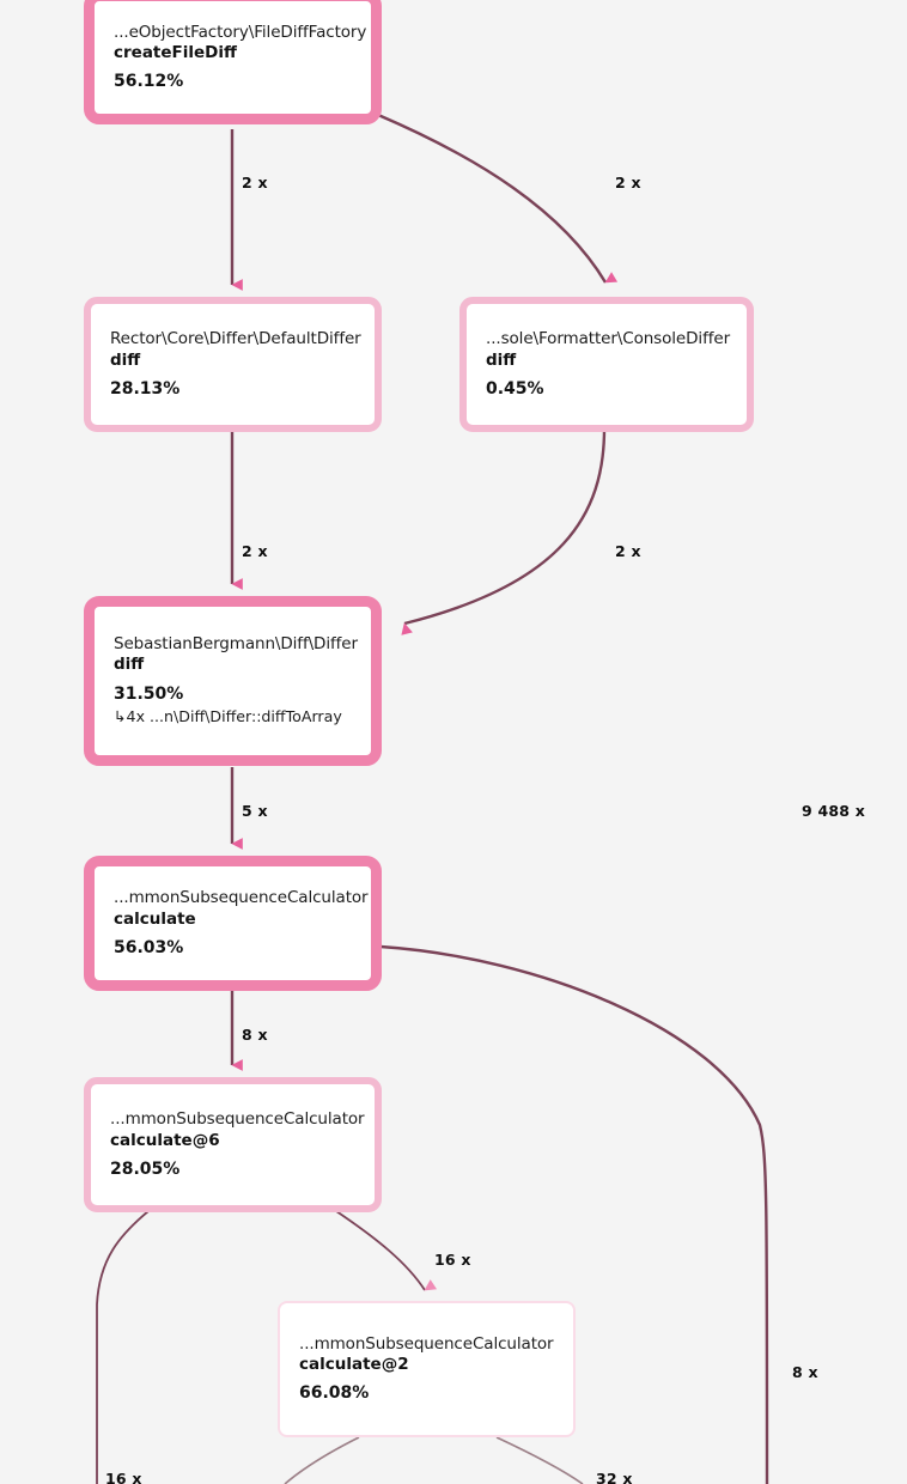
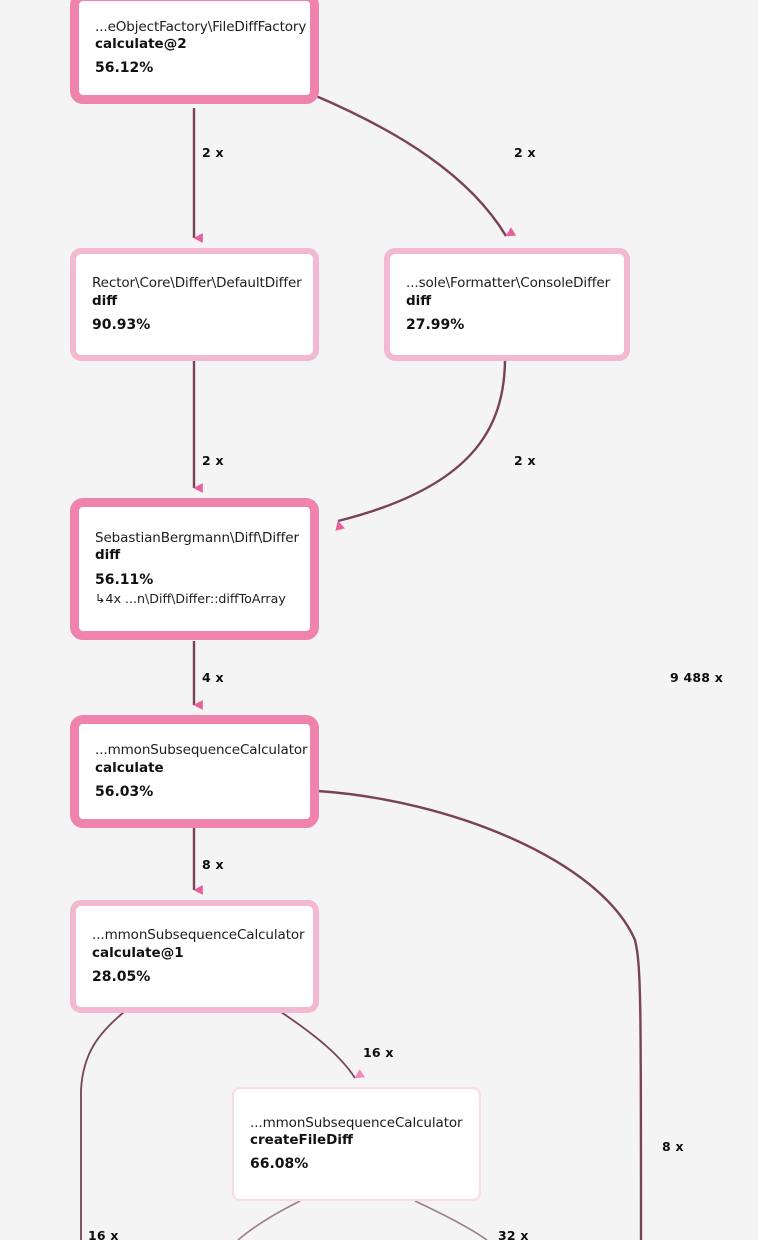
  ...eObjectFactory\FileDiffFactory
- createFileDiff
+ calculate@2
  56.12%
  Rector\Core\Differ\DefaultDiffer
  diff
- 28.13%
+ 90.93%
  ...sole\Formatter\ConsoleDiffer
  diff
- 0.45%
+ 27.99%
  SebastianBergmann\Diff\Differ
  diff
- 31.50%
+ 56.11%
  ↳4x ...n\Diff\Differ::diffToArray
  ...mmonSubsequenceCalculator
  calculate
  56.03%
  ...mmonSubsequenceCalculator
- calculate@6
+ calculate@1
  28.05%
  ...mmonSubsequenceCalculator
- calculate@2
+ createFileDiff
  66.08%
  2 x
  2 x
  2 x
  2 x
- 5 x
+ 4 x
  8 x
  9 488 x
  16 x
  8 x
  16 x
  32 x
